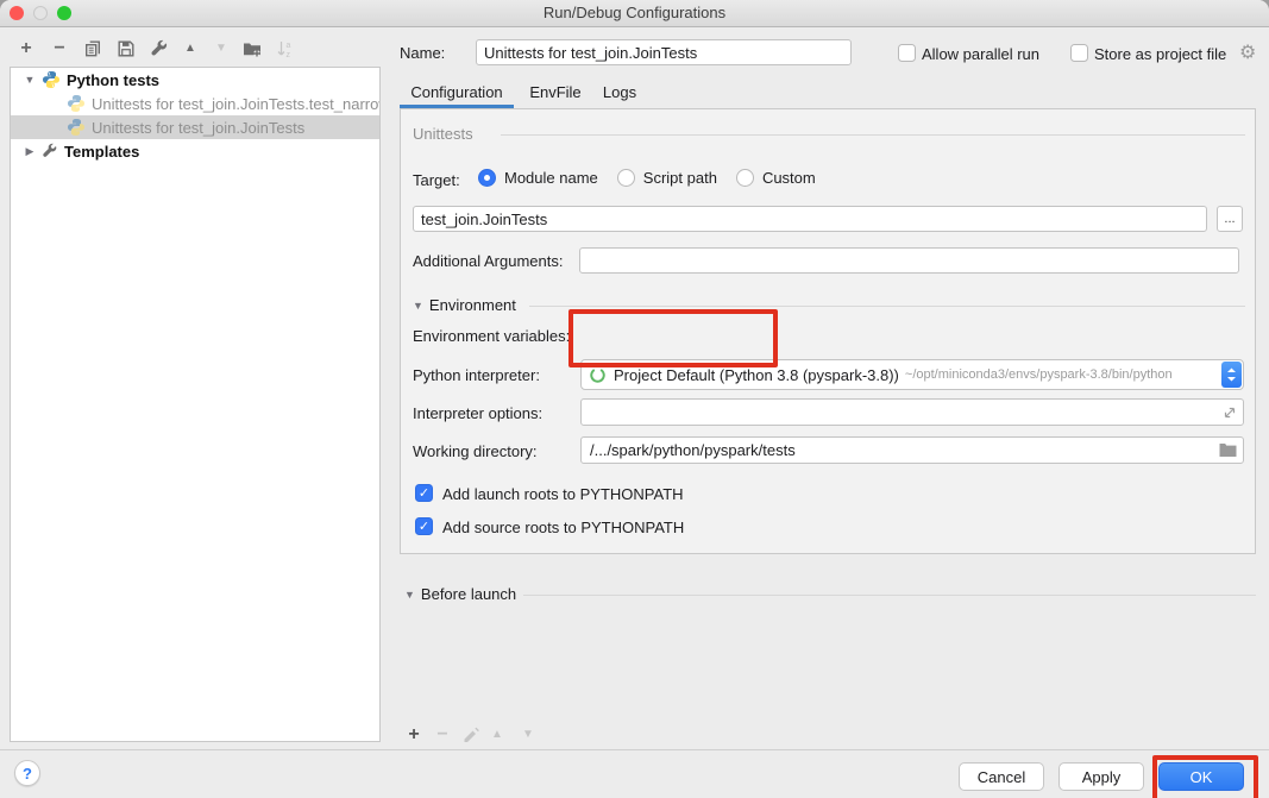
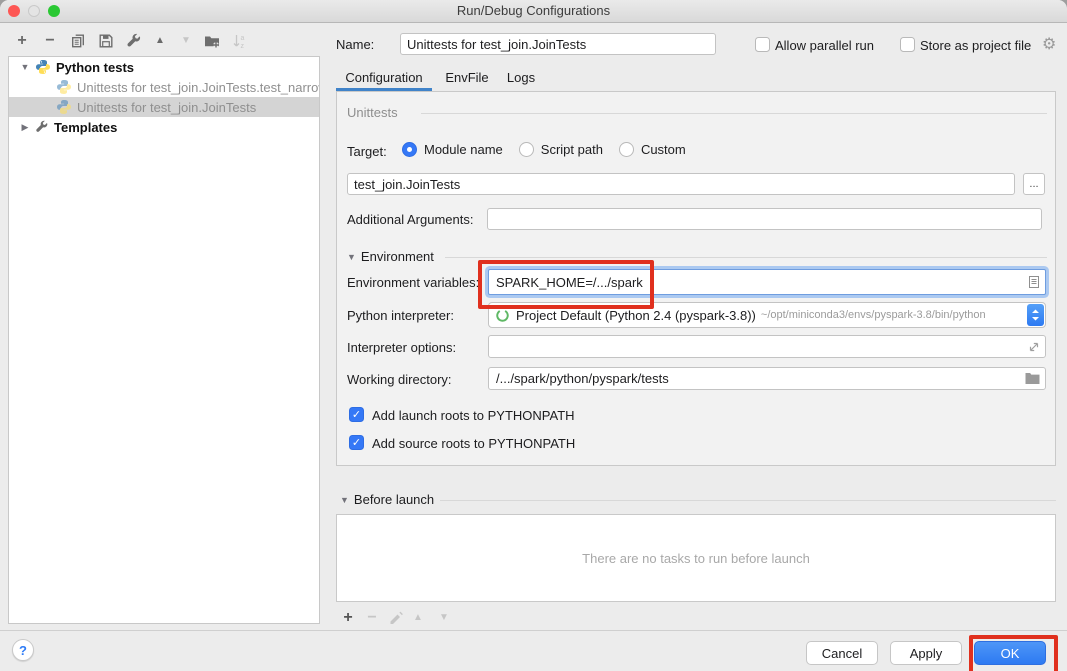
  Run/Debug Configurations
  +
  −
  ▲
  ▼
  ▼
  Python tests
  Unittests for test_join.JoinTests.test_narro
  Unittests for test_join.JoinTests
  ▶
  Templates
  Name:
  Unittests for test_join.JoinTests
  Allow parallel run
  Store as project file
  ⚙
  Configuration
  EnvFile
  Logs
  Unittests
  Target:
  Module name
  Script path
  Custom
  test_join.JoinTests
  ...
  Additional Arguments:
  ▼
  Environment
  Environment variables:
+ SPARK_HOME=/.../spark
  Python interpreter:
- Project Default (Python 3.8 (pyspark-3.8))
+ Project Default (Python 2.4 (pyspark-3.8))
  ~/opt/miniconda3/envs/pyspark-3.8/bin/python
  Interpreter options:
  Working directory:
  /.../spark/python/pyspark/tests
  ✓
  Add launch roots to PYTHONPATH
  ✓
  Add source roots to PYTHONPATH
  ▼
  Before launch
+ There are no tasks to run before launch
  +
  −
  ▲
  ▼
  ?
  Cancel
  Apply
  OK
